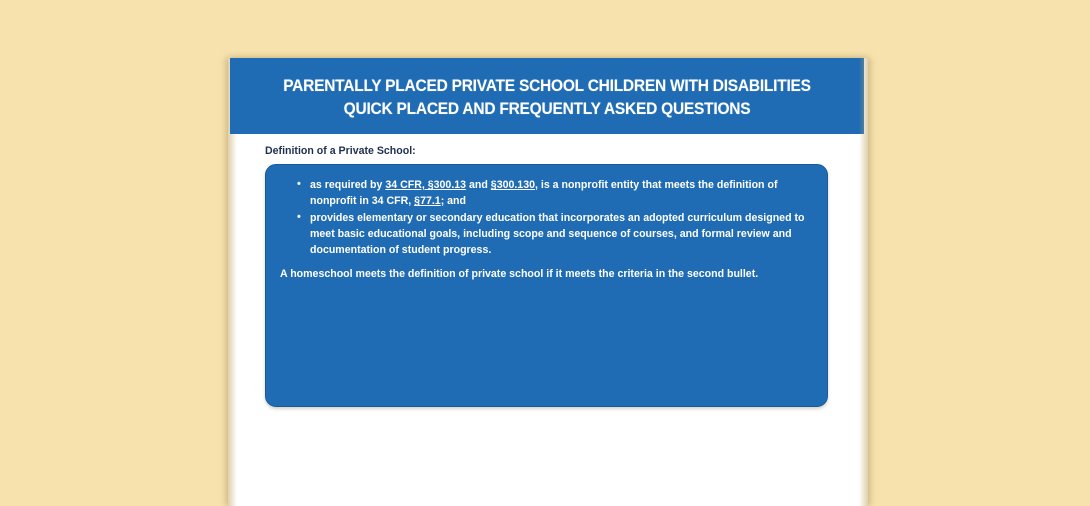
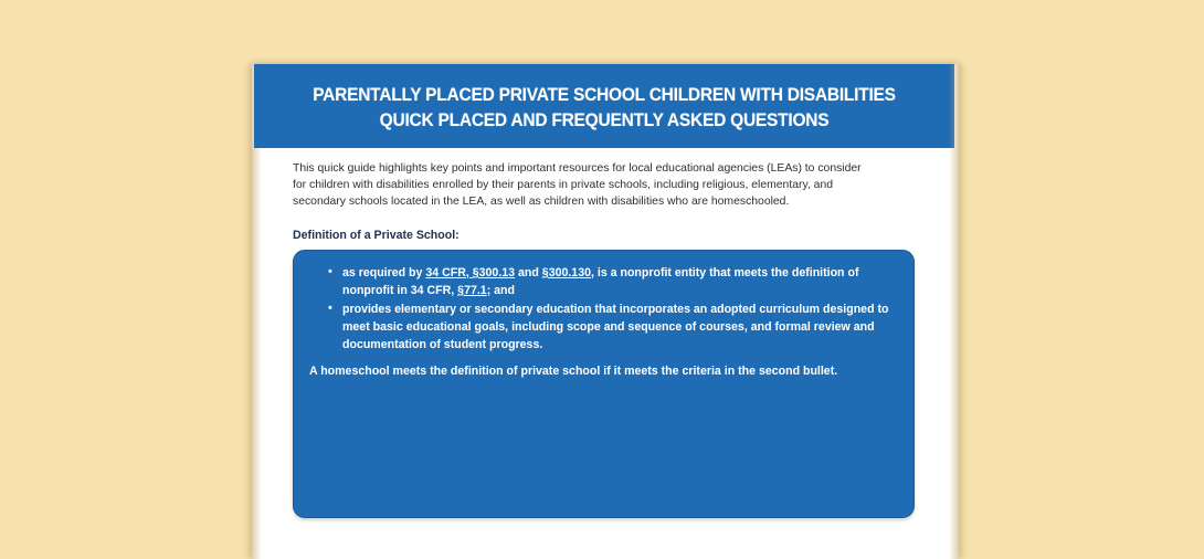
  PARENTALLY PLACED PRIVATE SCHOOL CHILDREN WITH DISABILITIES QUICK PLACED AND FREQUENTLY ASKED QUESTIONS
+ This quick guide highlights key points and important resources for local educational agencies (LEAs) to consider for children with disabilities enrolled by their parents in private schools, including religious, elementary, and secondary schools located in the LEA, as well as children with disabilities who are homeschooled.
  Definition of a Private School:
  as required by 34 CFR, §300.13 and §300.130, is a nonprofit entity that meets the definition of nonprofit in 34 CFR, §77.1; and
  provides elementary or secondary education that incorporates an adopted curriculum designed to meet basic educational goals, including scope and sequence of courses, and formal review and documentation of student progress.
  A homeschool meets the definition of private school if it meets the criteria in the second bullet.
